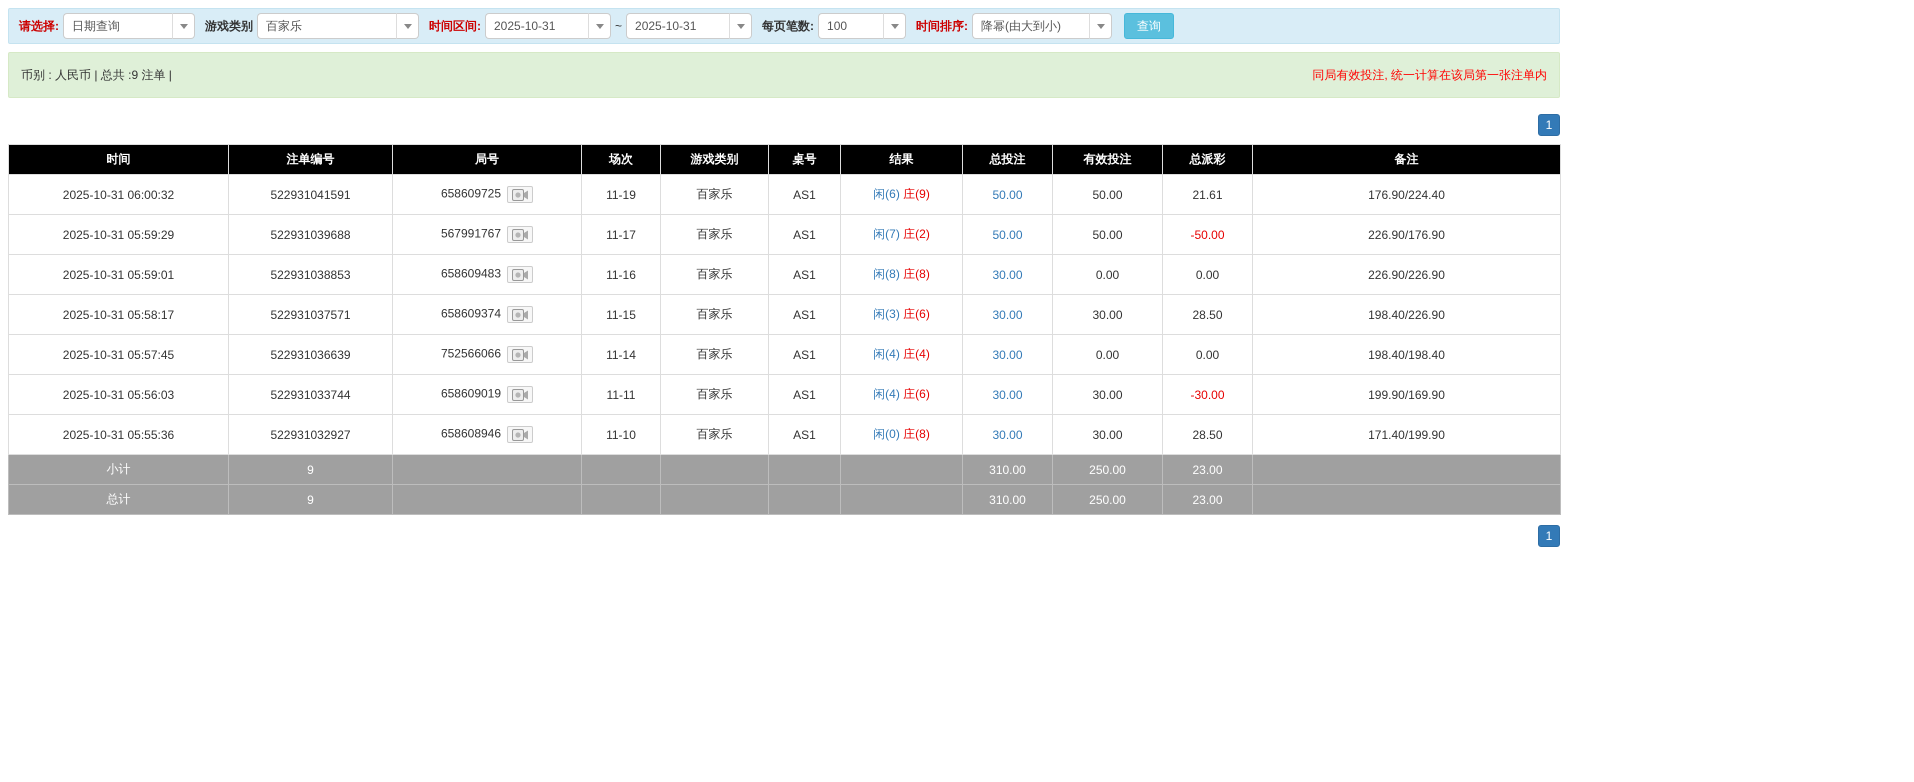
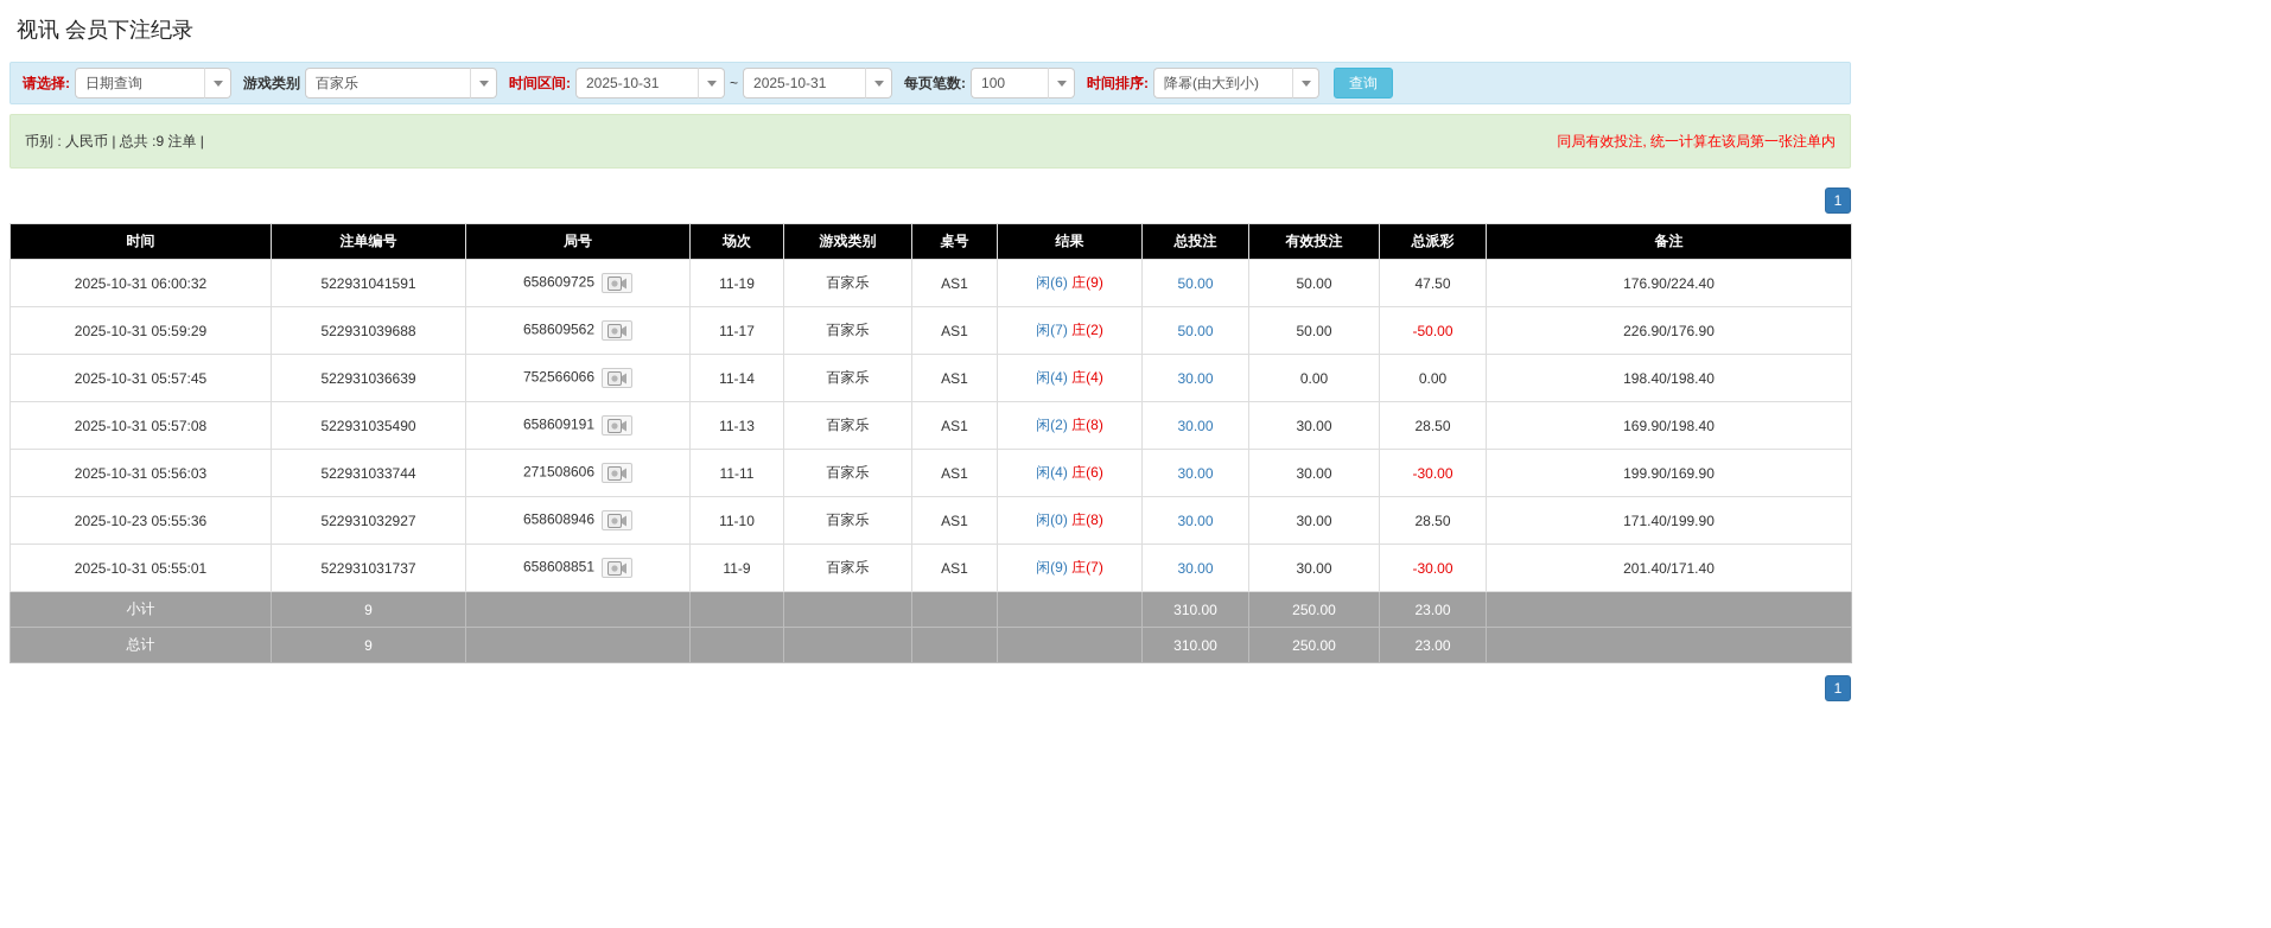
+ 视讯 会员下注纪录
  请选择:
  日期查询
  游戏类别
  百家乐
  时间区间:
  2025-10-31
  ~
  2025-10-31
  每页笔数:
  100
  时间排序:
  降幂(由大到小)
  查询
  币别 : 人民币 | 总共 :9 注单 |
  同局有效投注, 统一计算在该局第一张注单内
  1
  时间	注单编号	局号	场次	游戏类别	桌号	结果	总投注	有效投注	总派彩	备注
- 2025-10-31 06:00:32	522931041591	658609725	11-19	百家乐	AS1	闲(6) 庄(9)	50.00	50.00	21.61	176.90/224.40
+ 2025-10-31 06:00:32	522931041591	658609725	11-19	百家乐	AS1	闲(6) 庄(9)	50.00	50.00	47.50	176.90/224.40
- 2025-10-31 05:59:29	522931039688	567991767	11-17	百家乐	AS1	闲(7) 庄(2)	50.00	50.00	-50.00	226.90/176.90
+ 2025-10-31 05:59:29	522931039688	658609562	11-17	百家乐	AS1	闲(7) 庄(2)	50.00	50.00	-50.00	226.90/176.90
- 2025-10-31 05:59:01	522931038853	658609483	11-16	百家乐	AS1	闲(8) 庄(8)	30.00	0.00	0.00	226.90/226.90
- 2025-10-31 05:58:17	522931037571	658609374	11-15	百家乐	AS1	闲(3) 庄(6)	30.00	30.00	28.50	198.40/226.90
  2025-10-31 05:57:45	522931036639	752566066	11-14	百家乐	AS1	闲(4) 庄(4)	30.00	0.00	0.00	198.40/198.40
+ 2025-10-31 05:57:08	522931035490	658609191	11-13	百家乐	AS1	闲(2) 庄(8)	30.00	30.00	28.50	169.90/198.40
- 2025-10-31 05:56:03	522931033744	658609019	11-11	百家乐	AS1	闲(4) 庄(6)	30.00	30.00	-30.00	199.90/169.90
+ 2025-10-31 05:56:03	522931033744	271508606	11-11	百家乐	AS1	闲(4) 庄(6)	30.00	30.00	-30.00	199.90/169.90
- 2025-10-31 05:55:36	522931032927	658608946	11-10	百家乐	AS1	闲(0) 庄(8)	30.00	30.00	28.50	171.40/199.90
+ 2025-10-23 05:55:36	522931032927	658608946	11-10	百家乐	AS1	闲(0) 庄(8)	30.00	30.00	28.50	171.40/199.90
+ 2025-10-31 05:55:01	522931031737	658608851	11-9	百家乐	AS1	闲(9) 庄(7)	30.00	30.00	-30.00	201.40/171.40
  小计	9						310.00	250.00	23.00
  总计	9						310.00	250.00	23.00
  1
